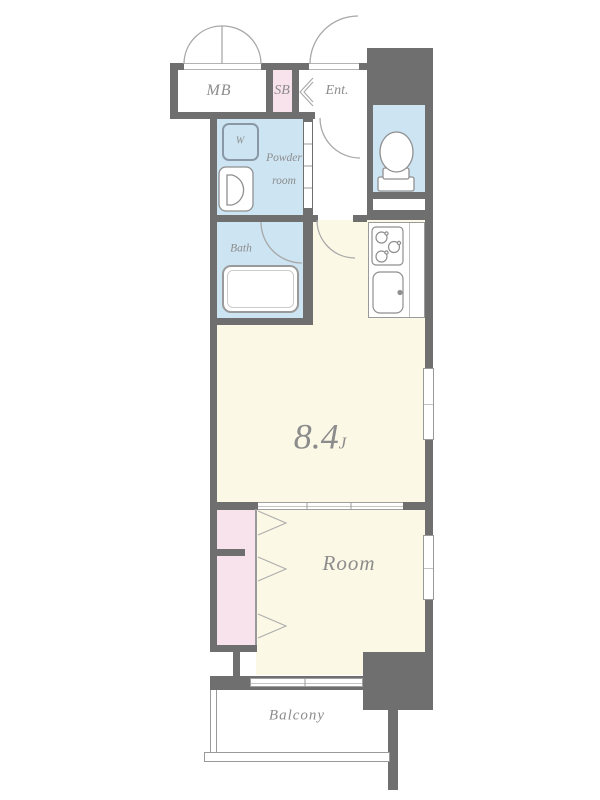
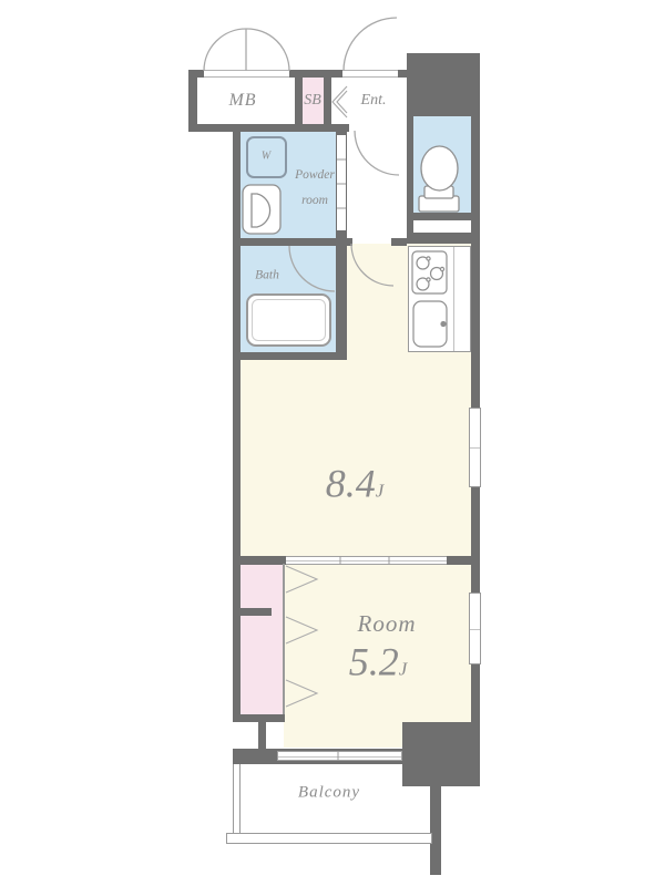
  MB
  SB
  Ent.
  W
  Powder
  room
  Bath
  8.4J
  Room
+ 5.2J
  Balcony
